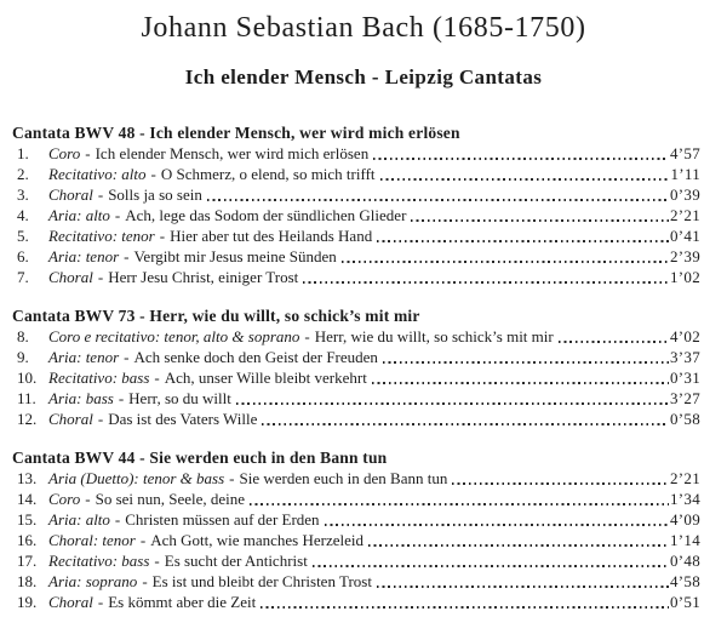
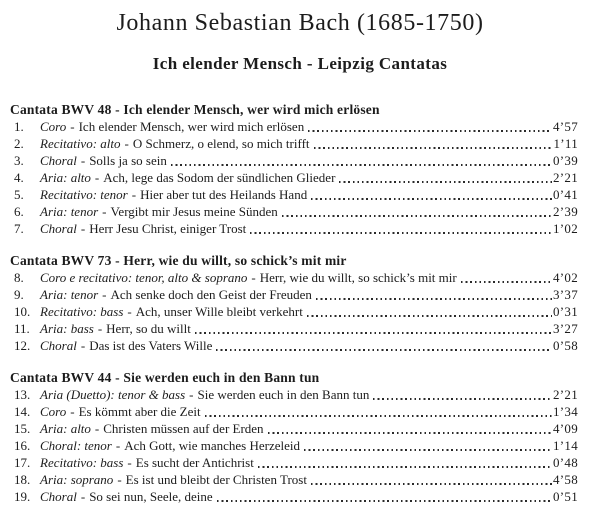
  Johann Sebastian Bach (1685-1750)
  Ich elender Mensch - Leipzig Cantatas
  Cantata BWV 48 - Ich elender Mensch, wer wird mich erlösen
  1.
  Coro
  -
  Ich elender Mensch, wer wird mich erlösen
  4’57
  2.
  Recitativo: alto
  -
  O Schmerz, o elend, so mich trifft
  1’11
  3.
  Choral
  -
  Solls ja so sein
  0’39
  4.
  Aria: alto
  -
  Ach, lege das Sodom der sündlichen Glieder
  2’21
  5.
  Recitativo: tenor
  -
  Hier aber tut des Heilands Hand
  0’41
  6.
  Aria: tenor
  -
  Vergibt mir Jesus meine Sünden
  2’39
  7.
  Choral
  -
  Herr Jesu Christ, einiger Trost
  1’02
  Cantata BWV 73 - Herr, wie du willt, so schick’s mit mir
  8.
  Coro e recitativo: tenor, alto & soprano
  -
  Herr, wie du willt, so schick’s mit mir
  4’02
  9.
  Aria: tenor
  -
  Ach senke doch den Geist der Freuden
  3’37
  10.
  Recitativo: bass
  -
  Ach, unser Wille bleibt verkehrt
  0’31
  11.
  Aria: bass
  -
  Herr, so du willt
  3’27
  12.
  Choral
  -
  Das ist des Vaters Wille
  0’58
  Cantata BWV 44 - Sie werden euch in den Bann tun
  13.
  Aria (Duetto): tenor & bass
  -
  Sie werden euch in den Bann tun
  2’21
  14.
  Coro
  -
- So sei nun, Seele, deine
+ Es kömmt aber die Zeit
  1’34
  15.
  Aria: alto
  -
  Christen müssen auf der Erden
  4’09
  16.
  Choral: tenor
  -
  Ach Gott, wie manches Herzeleid
  1’14
  17.
  Recitativo: bass
  -
  Es sucht der Antichrist
  0’48
  18.
  Aria: soprano
  -
  Es ist und bleibt der Christen Trost
  4’58
  19.
  Choral
  -
- Es kömmt aber die Zeit
+ So sei nun, Seele, deine
  0’51
